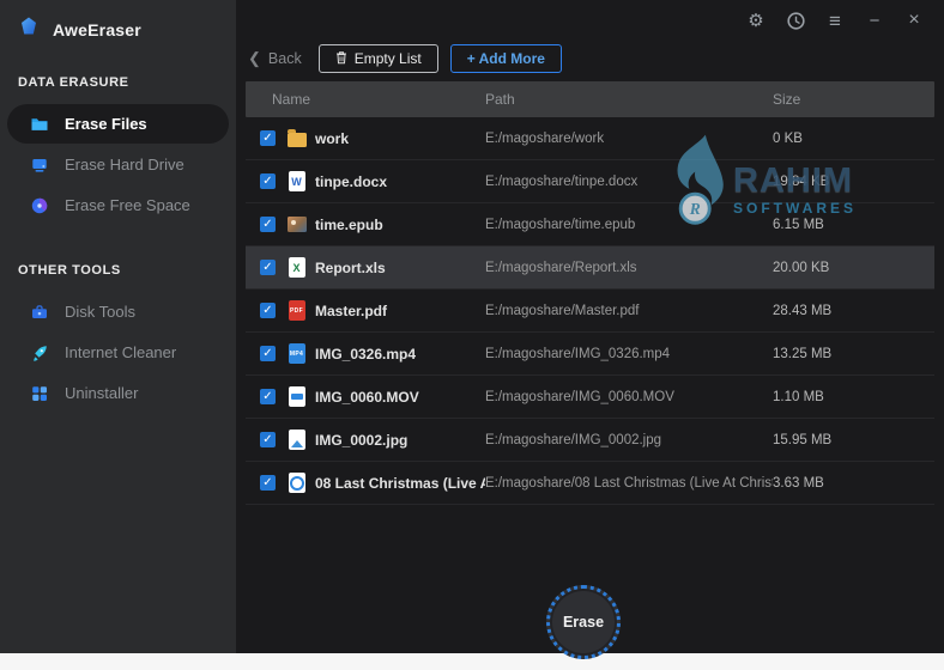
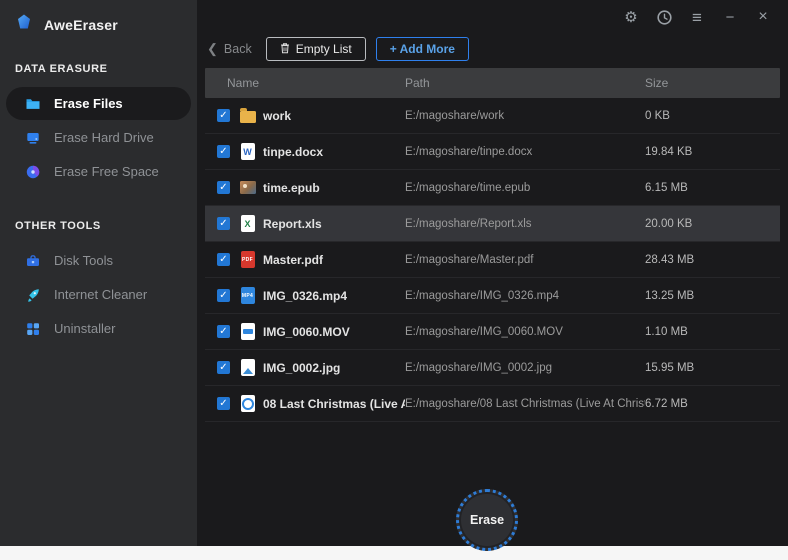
  AweEraser
  DATA ERASURE
  Erase Files
  Erase Hard Drive
  Erase Free Space
  OTHER TOOLS
  Disk Tools
  Internet Cleaner
  Uninstaller
  ⚙
  ≡
  −
  ×
  ❮
  Back
  Empty List
  + Add More
  Name
  Path
  Size
  ✓
  work
  E:/magoshare/work
  0 KB
  ✓
  tinpe.docx
  E:/magoshare/tinpe.docx
  19.84 KB
  ✓
  time.epub
  E:/magoshare/time.epub
  6.15 MB
  ✓
  Report.xls
  E:/magoshare/Report.xls
  20.00 KB
  ✓
  Master.pdf
  E:/magoshare/Master.pdf
  28.43 MB
  ✓
  IMG_0326.mp4
  E:/magoshare/IMG_0326.mp4
  13.25 MB
  ✓
  IMG_0060.MOV
  E:/magoshare/IMG_0060.MOV
  1.10 MB
  ✓
  IMG_0002.jpg
  E:/magoshare/IMG_0002.jpg
  15.95 MB
  ✓
  08 Last Christmas (Live A
  E:/magoshare/08 Last Christmas (Live At Chris
- 3.63 MB
+ 6.72 MB
- R
- RAHIM
- SOFTWARES
  Erase
